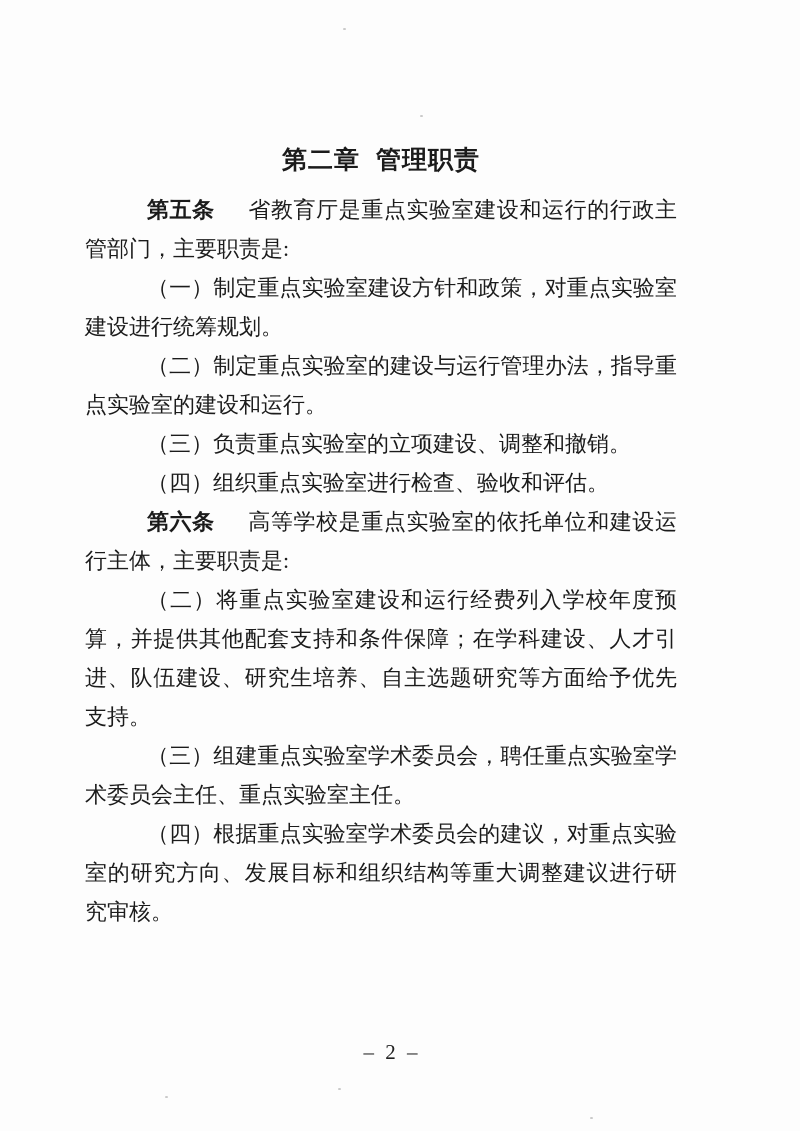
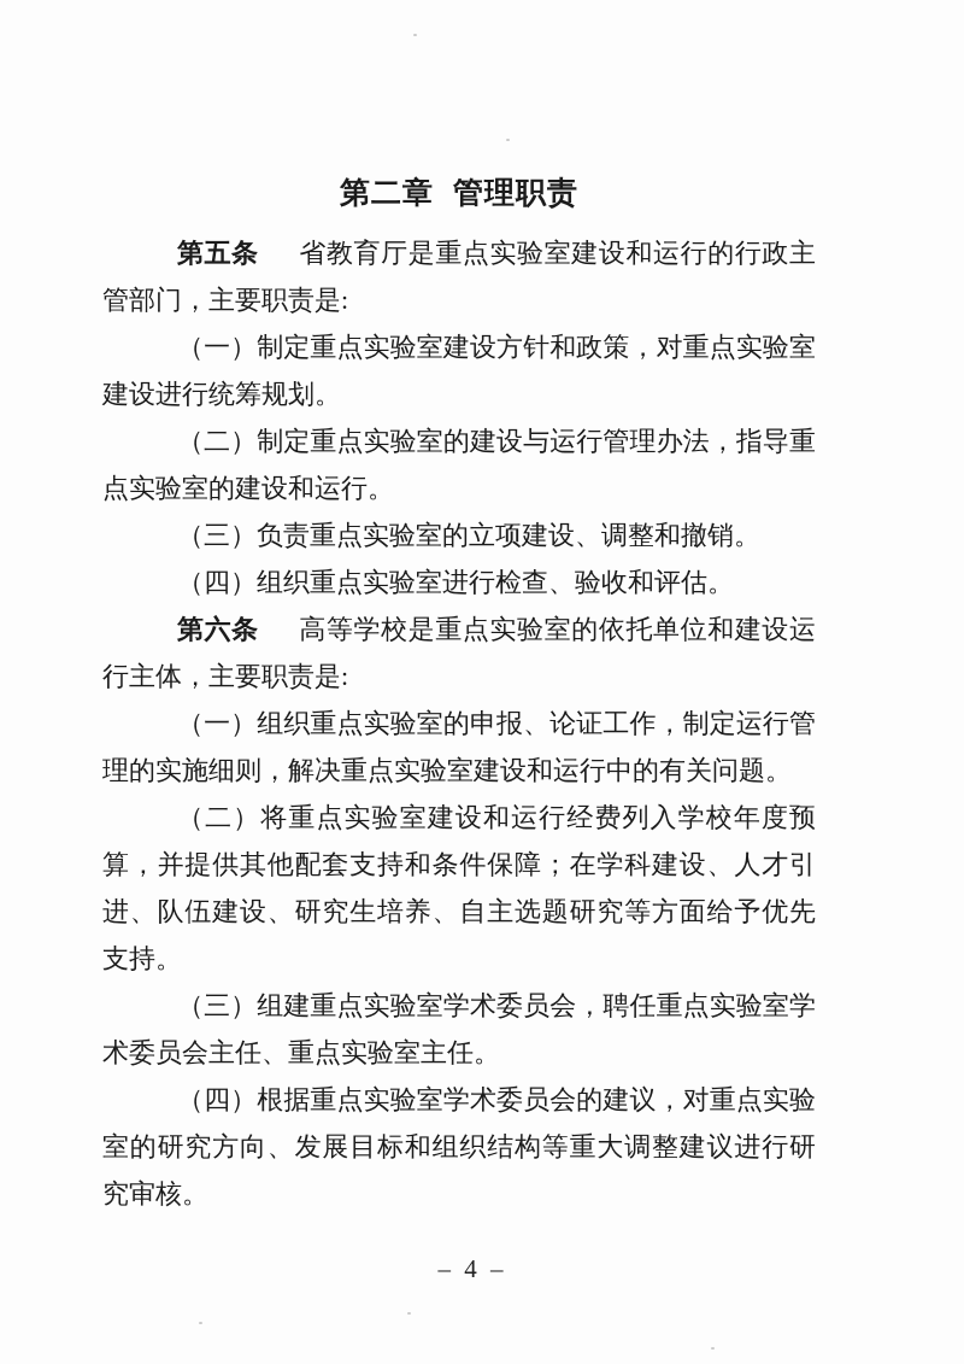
  第二章 管理职责
  第五条 省教育厅是重点实验室建设和运行的行政主管部门，主要职责是:
  （一）制定重点实验室建设方针和政策，对重点实验室建设进行统筹规划。
  （二）制定重点实验室的建设与运行管理办法，指导重点实验室的建设和运行。
  （三）负责重点实验室的立项建设、调整和撤销。
  （四）组织重点实验室进行检查、验收和评估。
  第六条 高等学校是重点实验室的依托单位和建设运行主体，主要职责是:
+ （一）组织重点实验室的申报、论证工作，制定运行管理的实施细则，解决重点实验室建设和运行中的有关问题。
  （二）将重点实验室建设和运行经费列入学校年度预算，并提供其他配套支持和条件保障；在学科建设、人才引进、队伍建设、研究生培养、自主选题研究等方面给予优先支持。
  （三）组建重点实验室学术委员会，聘任重点实验室学术委员会主任、重点实验室主任。
  （四）根据重点实验室学术委员会的建议，对重点实验室的研究方向、发展目标和组织结构等重大调整建议进行研究审核。
- – 2 –
+ – 4 –
